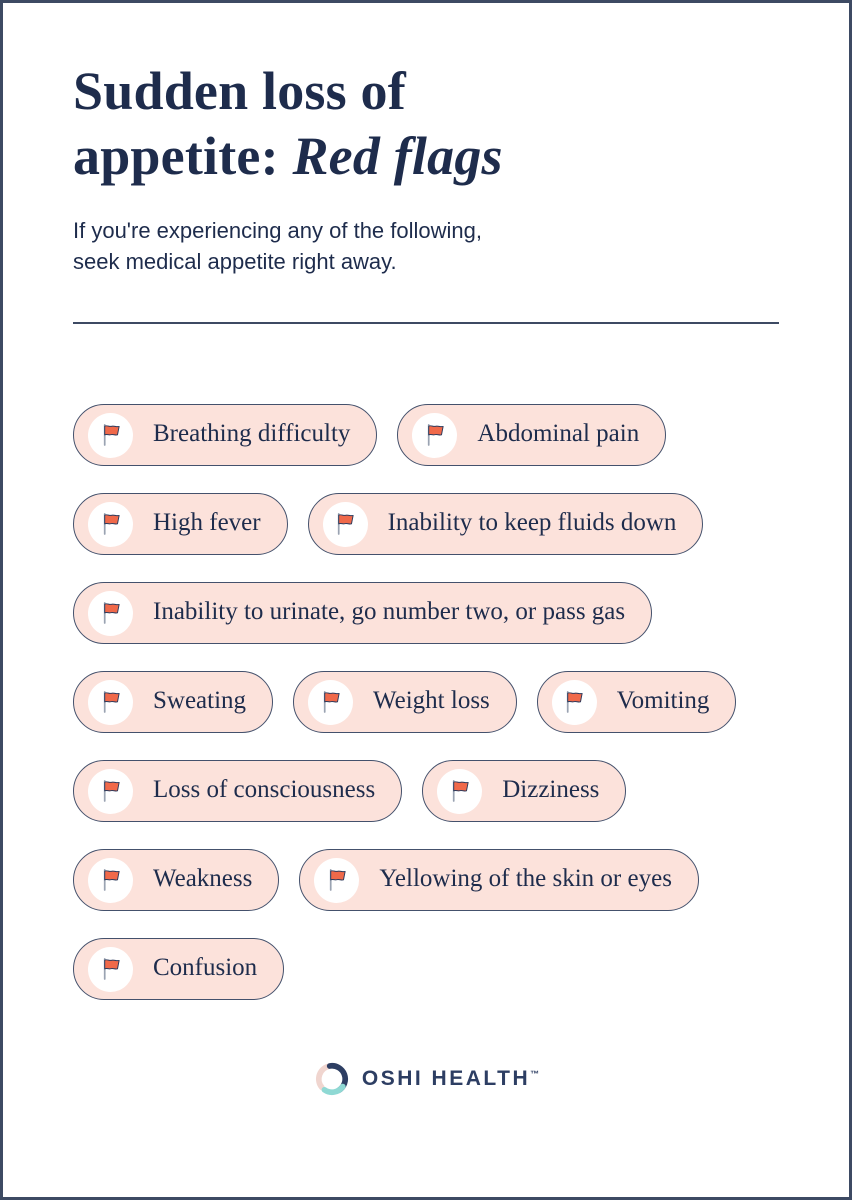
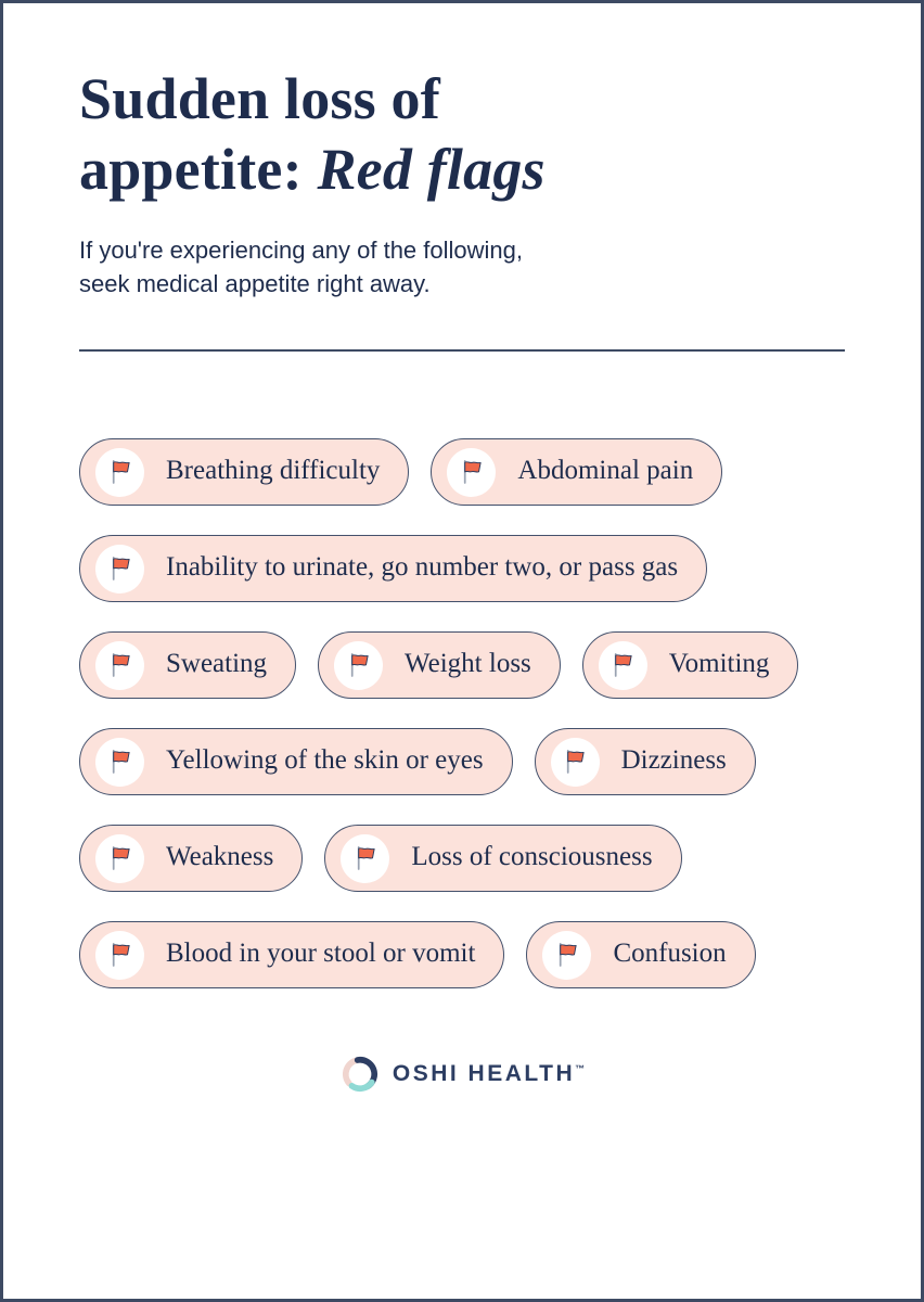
  Sudden loss of
  appetite: Red flags
  If you're experiencing any of the following,
  seek medical appetite right away.
  Breathing difficulty
  Abdominal pain
- High fever
- Inability to keep fluids down
  Inability to urinate, go number two, or pass gas
  Sweating
  Weight loss
  Vomiting
- Loss of consciousness
+ Yellowing of the skin or eyes
  Dizziness
  Weakness
- Yellowing of the skin or eyes
+ Loss of consciousness
+ Blood in your stool or vomit
  Confusion
  OSHI HEALTH™
